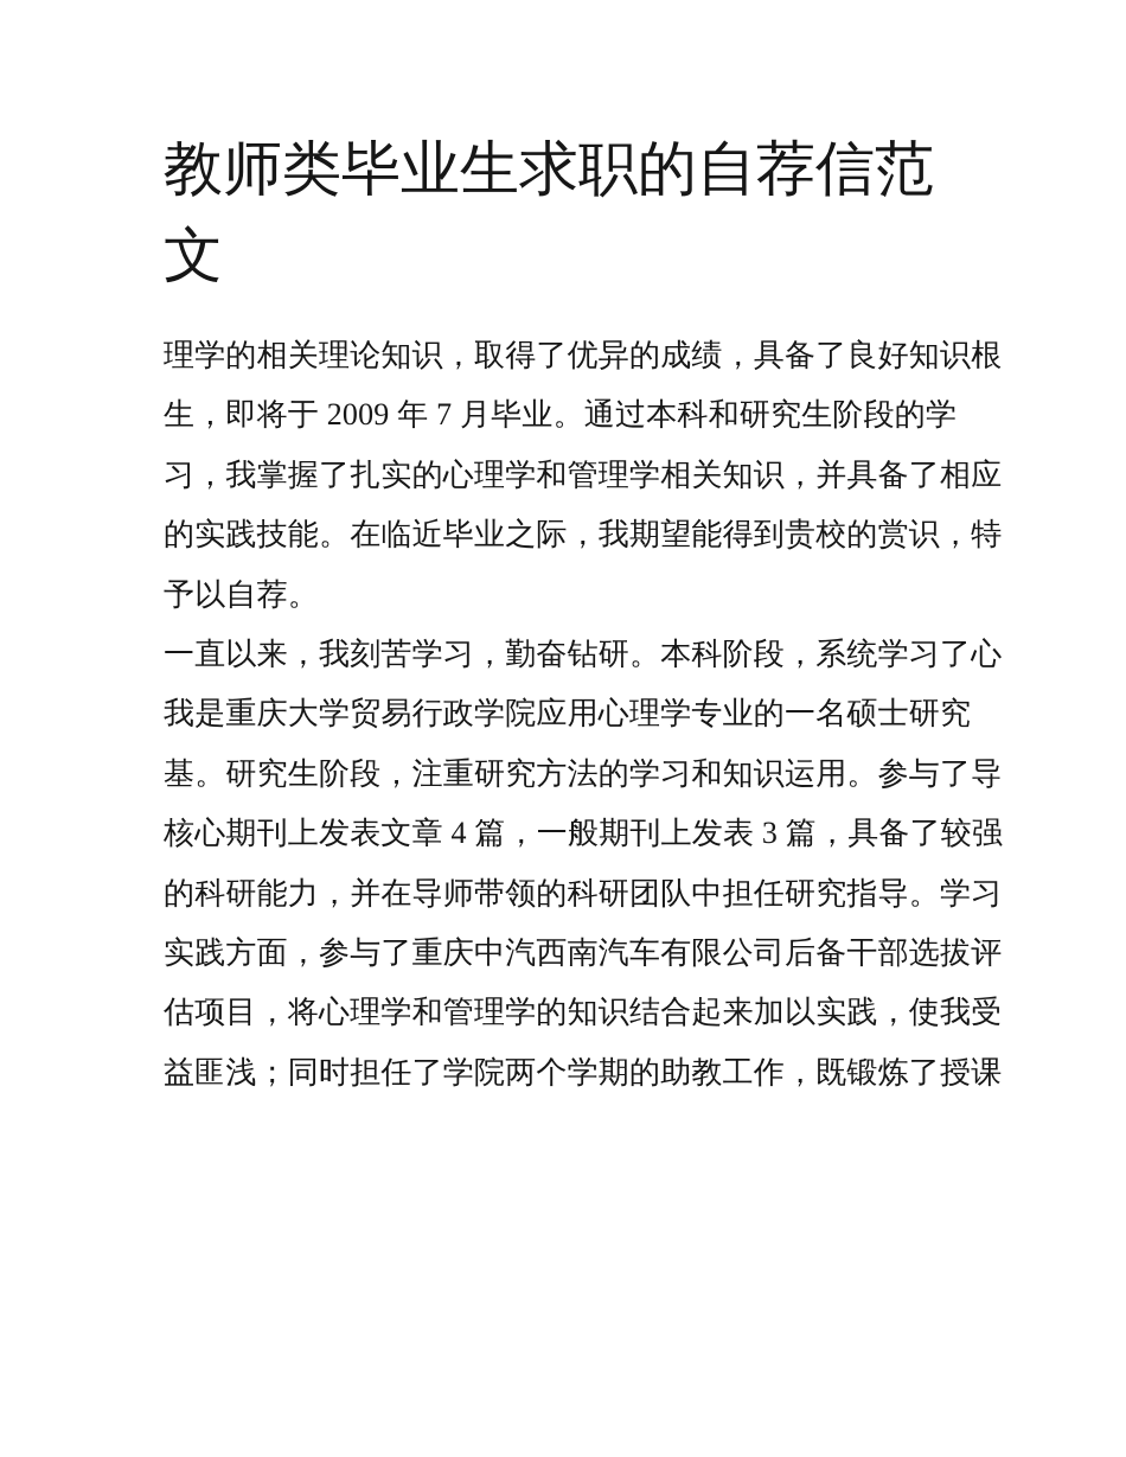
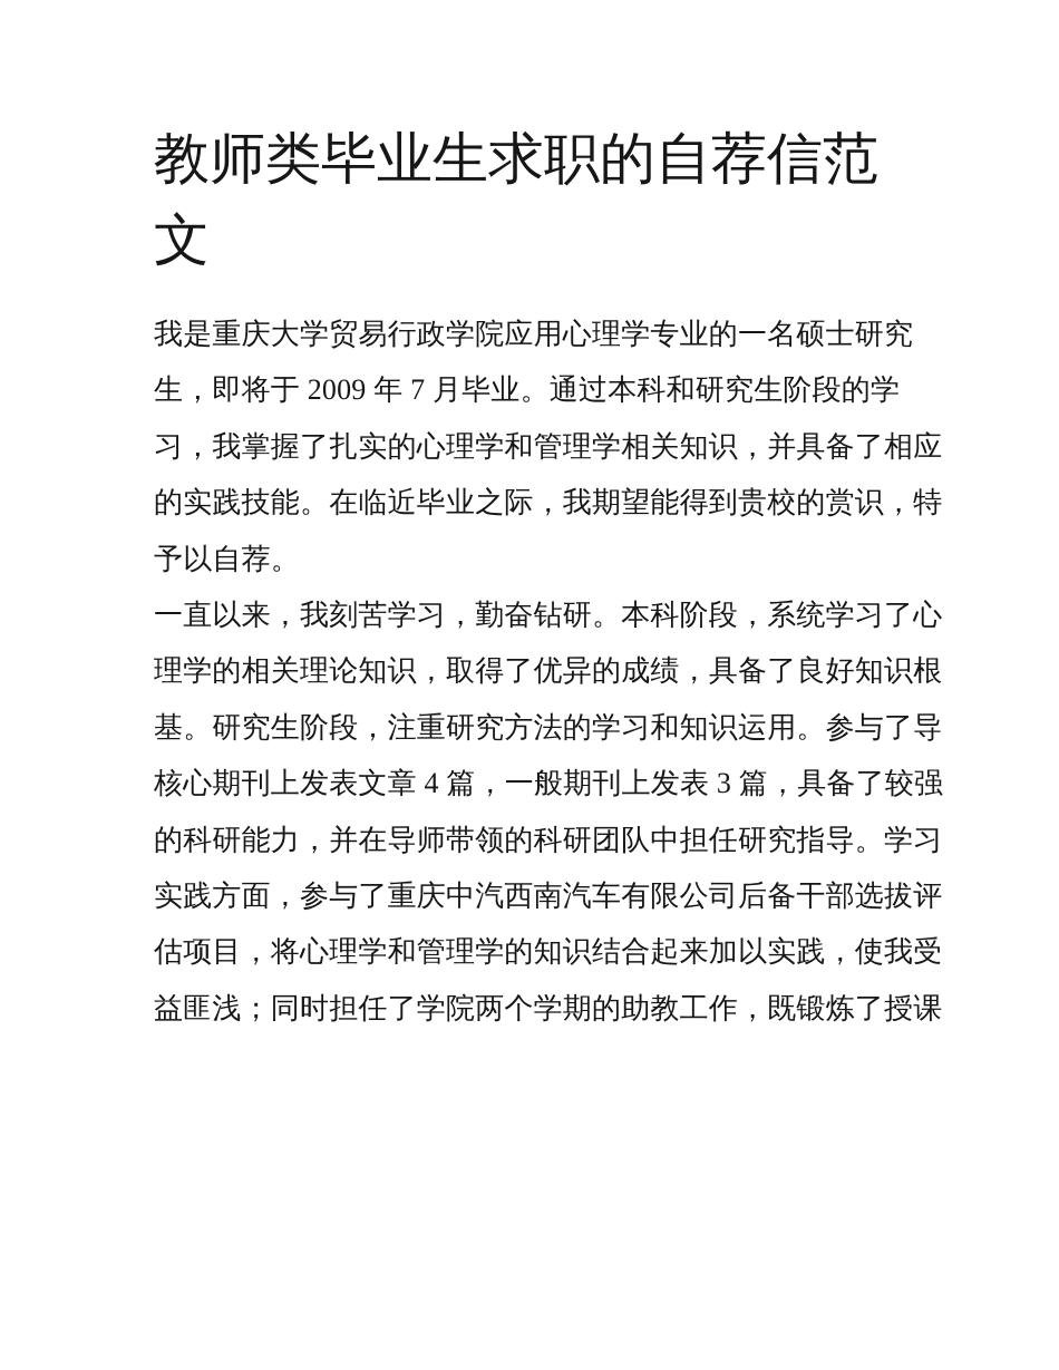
  教师类毕业生求职的自荐信范
  文
- 理学的相关理论知识，取得了优异的成绩，具备了良好知识根
+ 我是重庆大学贸易行政学院应用心理学专业的一名硕士研究
  生，即将于 2009 年 7 月毕业。通过本科和研究生阶段的学
  习，我掌握了扎实的心理学和管理学相关知识，并具备了相应
  的实践技能。在临近毕业之际，我期望能得到贵校的赏识，特
  予以自荐。
  一直以来，我刻苦学习，勤奋钻研。本科阶段，系统学习了心
- 我是重庆大学贸易行政学院应用心理学专业的一名硕士研究
+ 理学的相关理论知识，取得了优异的成绩，具备了良好知识根
  基。研究生阶段，注重研究方法的学习和知识运用。参与了导
  核心期刊上发表文章 4 篇，一般期刊上发表 3 篇，具备了较强
  的科研能力，并在导师带领的科研团队中担任研究指导。学习
  实践方面，参与了重庆中汽西南汽车有限公司后备干部选拔评
  估项目，将心理学和管理学的知识结合起来加以实践，使我受
  益匪浅；同时担任了学院两个学期的助教工作，既锻炼了授课
